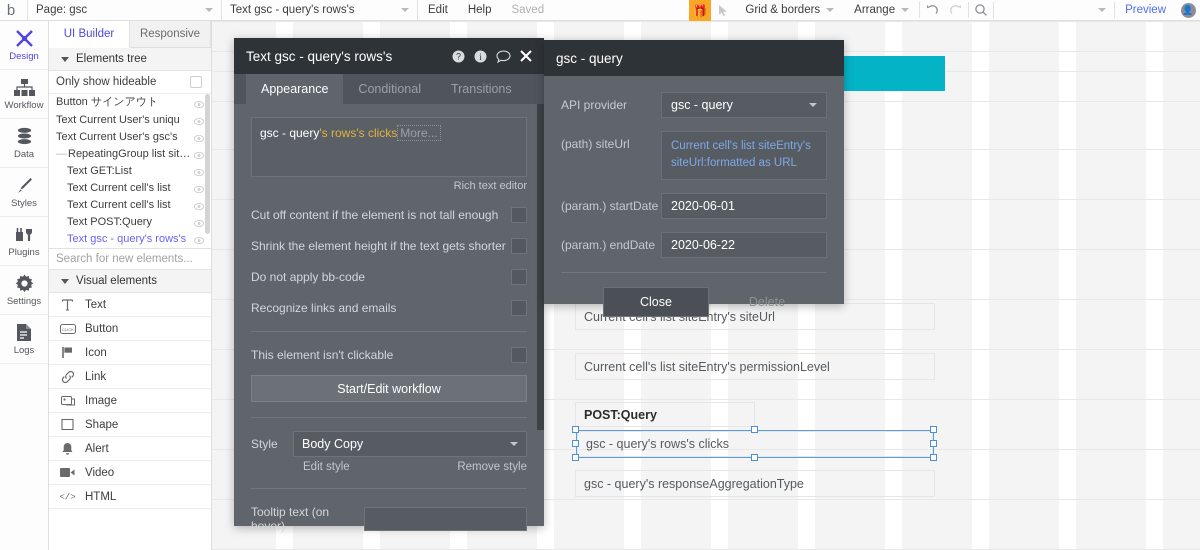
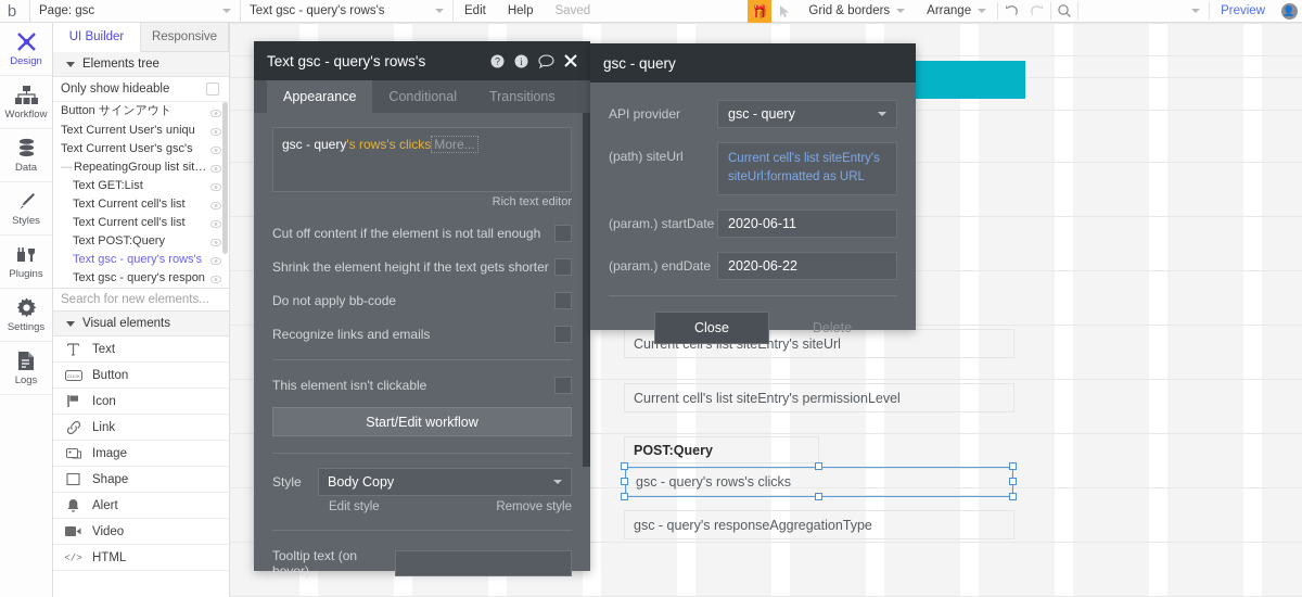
  b
  Page: gsc
  Text gsc - query's rows's
  Edit
  Help
  Saved
  🎁
  Grid & borders
  Arrange
  Preview
  👤
  Design
  Workflow
  Data
  Styles
  Plugins
  Settings
  Logs
  UI Builder
  Responsive
  Elements tree
  Only show hideable
  Button サインアウト
  Text Current User's uniqu
  Text Current User's gsc's
  RepeatingGroup list siteE
  Text GET:List
  Text Current cell's list
  Text Current cell's list
  Text POST:Query
  Text gsc - query's rows's
+ Text gsc - query's respon
  Search for new elements...
  Visual elements
  Text
  Button
  Icon
  Link
  Image
  Shape
  Alert
  Video
  </>
  HTML
  Current cell's list siteEntry's permissionLevel
  POST:Query
  gsc - query's rows's clicks
  gsc - query's responseAggregationType
  Text gsc - query's rows's
  ?
  i
  Appearance
  Conditional
  Transitions
  gsc - query's rows's clicks More...
  Rich text editor
  Cut off content if the element is not tall enough
  Shrink the element height if the text gets shorter
  Do not apply bb-code
  Recognize links and emails
  This element isn't clickable
  Start/Edit workflow
  Style
  Body Copy
  Edit style
  Remove style
  Tooltip text (on hover)
  gsc - query
  API provider
  gsc - query
  (path) siteUrl
  Current cell's list siteEntry's siteUrl:formatted as URL
  (param.) startDate
- 2020-06-01
+ 2020-06-11
  (param.) endDate
  2020-06-22
  Close
  Delete
